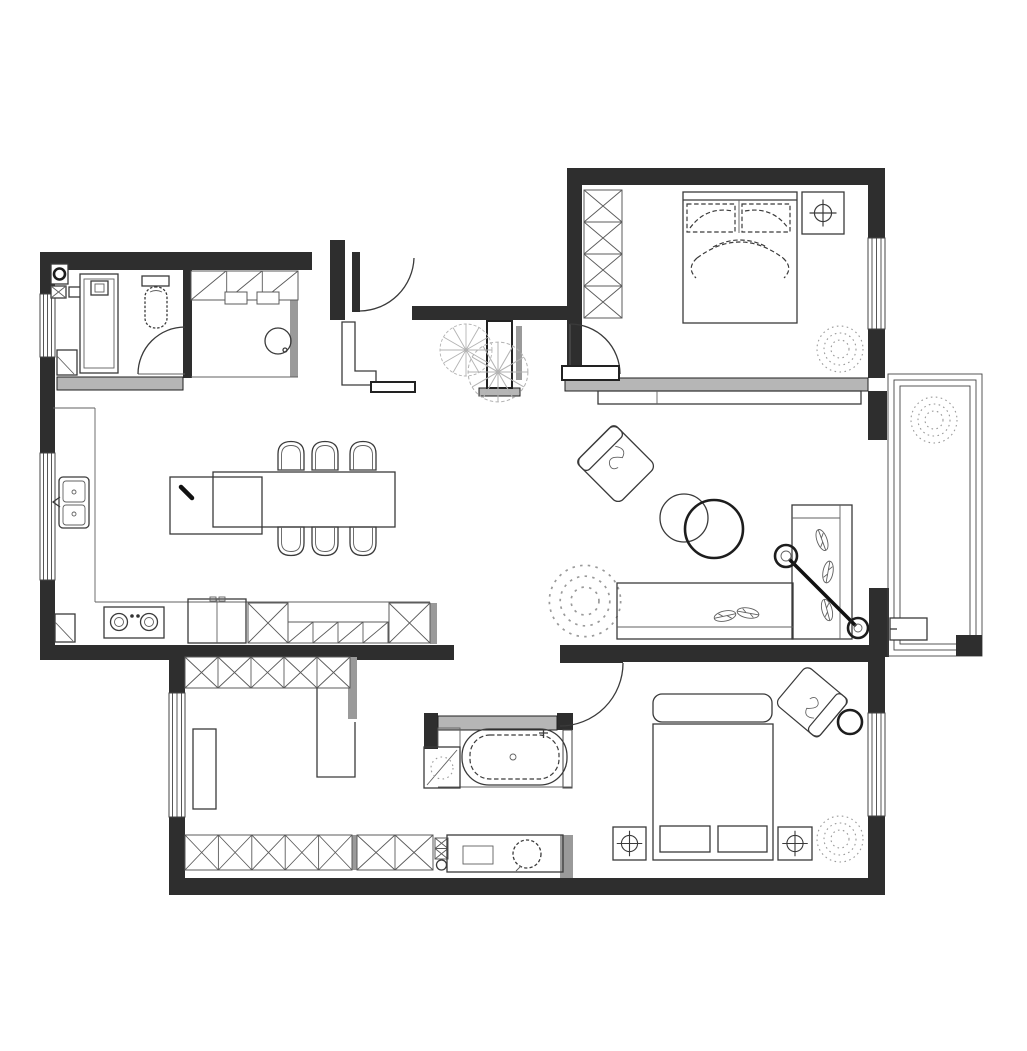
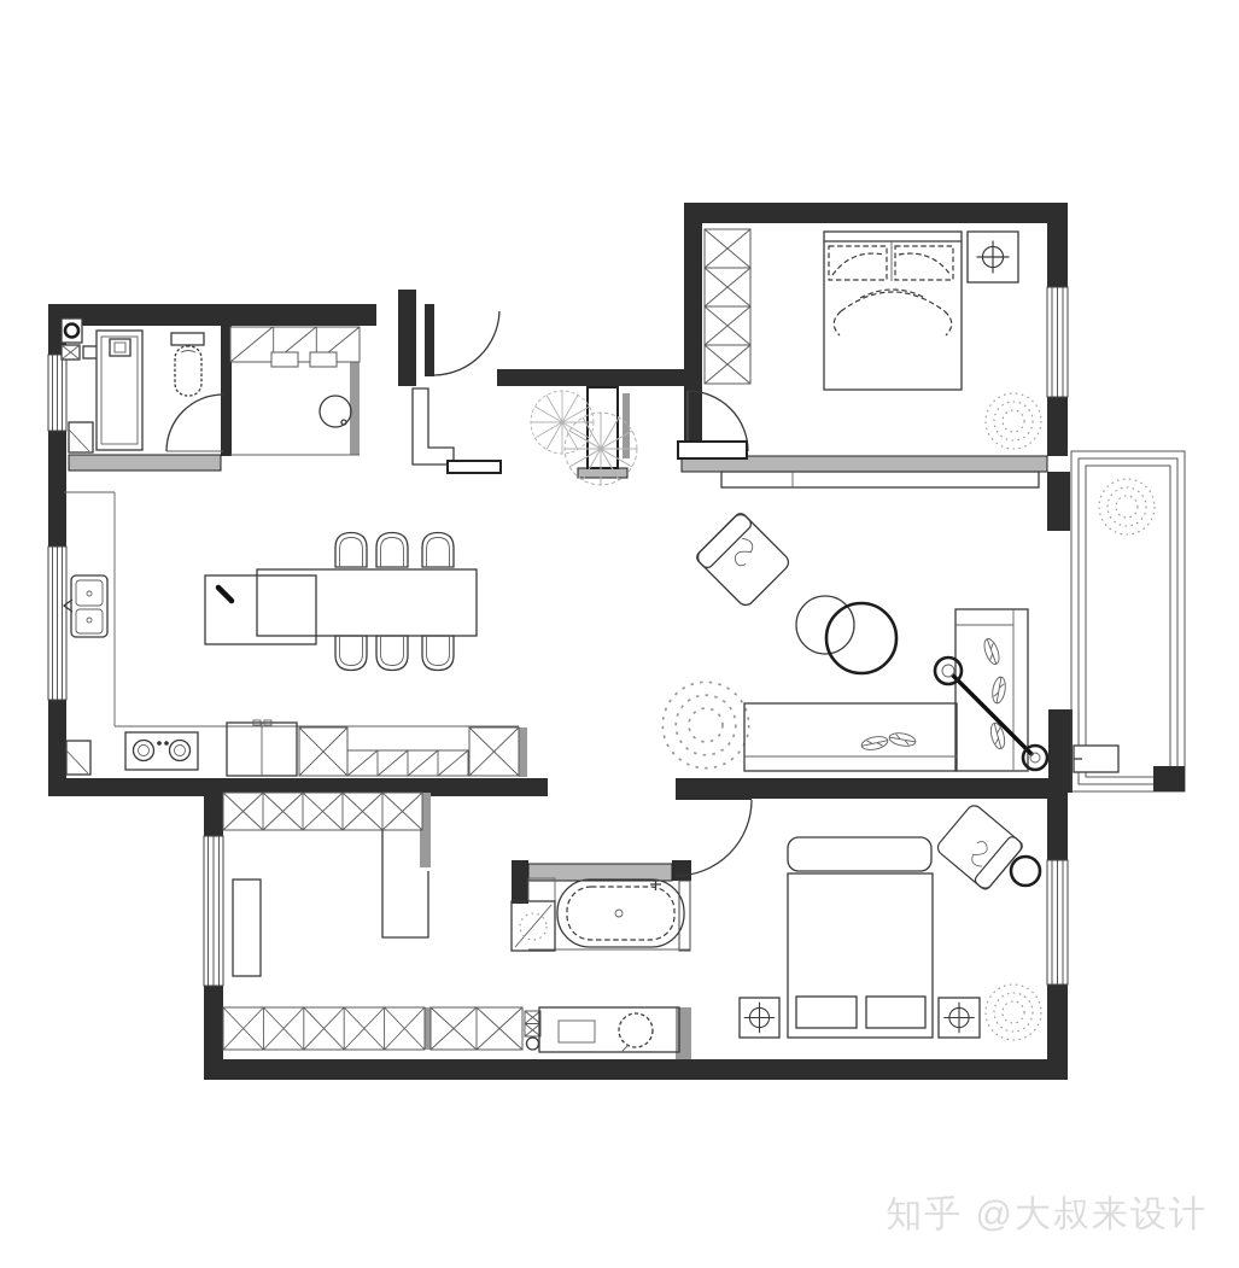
+ 知乎 @大叔来设计
